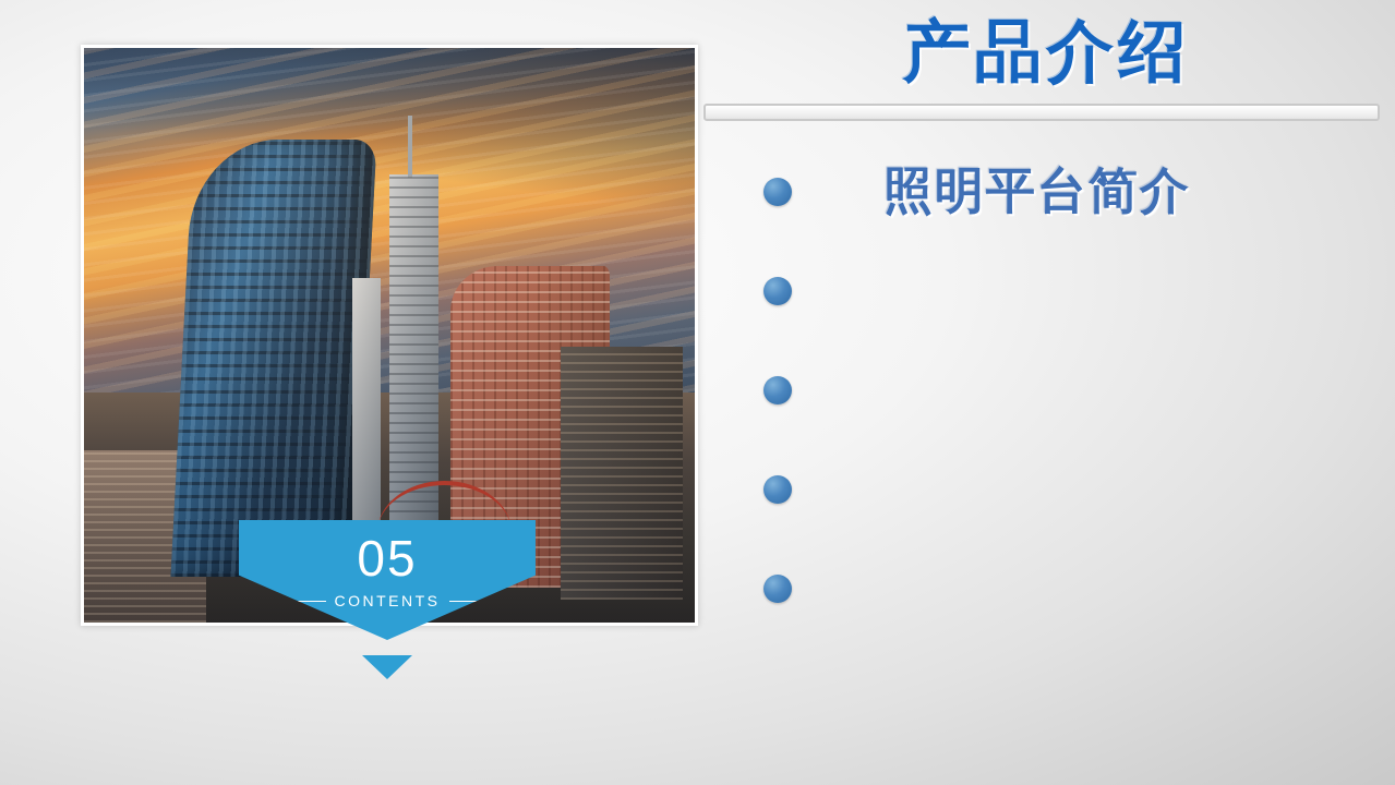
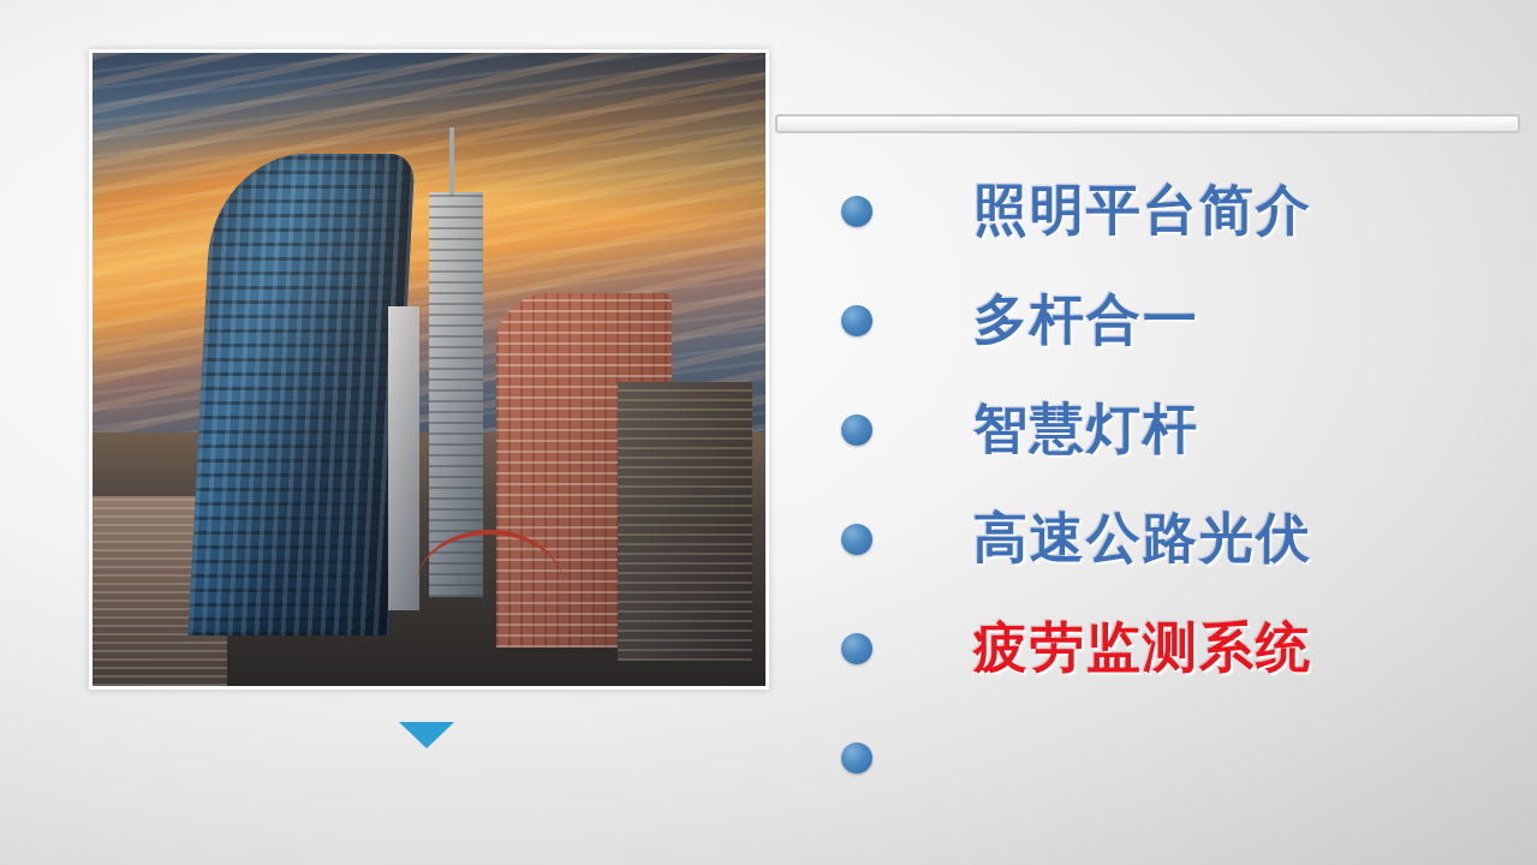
- 05
- CONTENTS
- 产品介绍
  照明平台简介
+ 多杆合一
+ 智慧灯杆
+ 高速公路光伏
+ 疲劳监测系统
